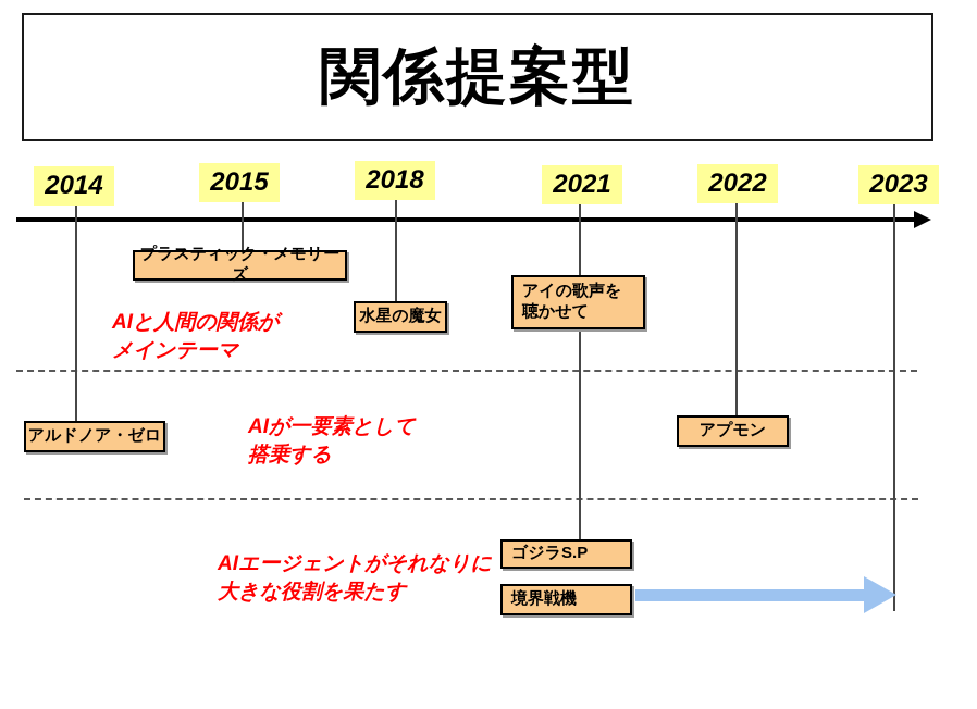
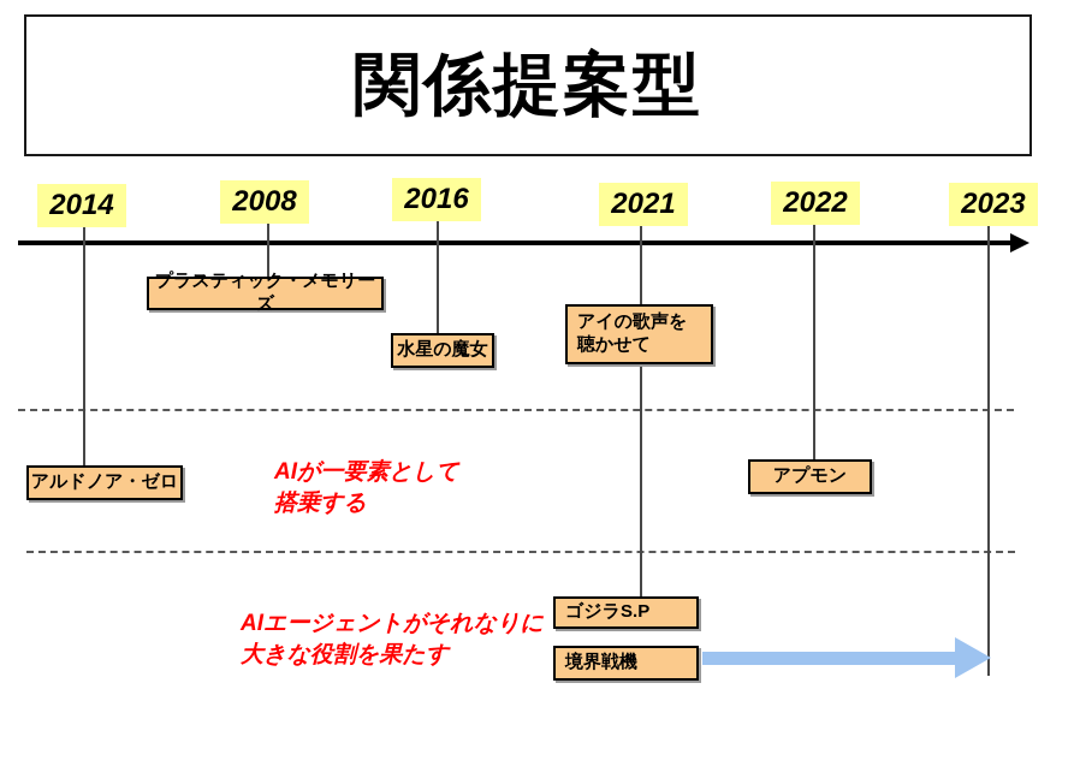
  関係提案型
  2014
- 2015
+ 2008
- 2018
+ 2016
  2021
  2022
  2023
  プラスティック・メモリーズ
  水星の魔女
  アイの歌声を
  聴かせて
  アルドノア・ゼロ
  アプモン
  ゴジラS.P
  境界戦機
- AIと人間の関係が
- メインテーマ
  AIが一要素として
  搭乗する
  AIエージェントがそれなりに
  大きな役割を果たす
